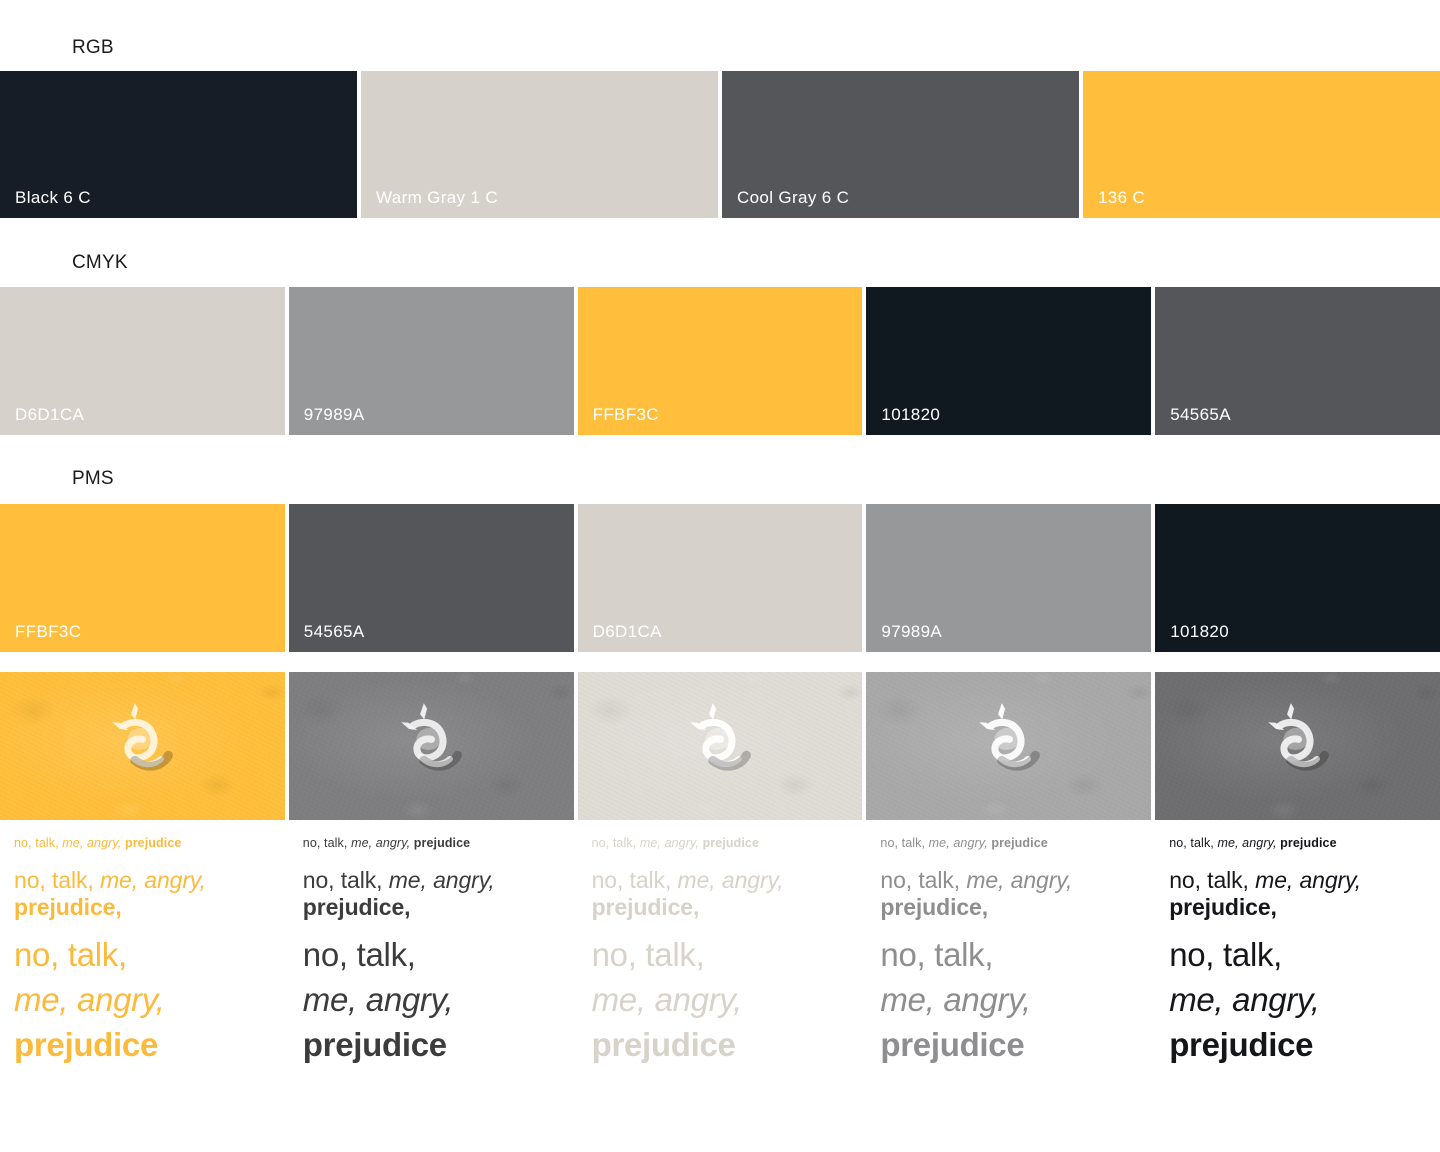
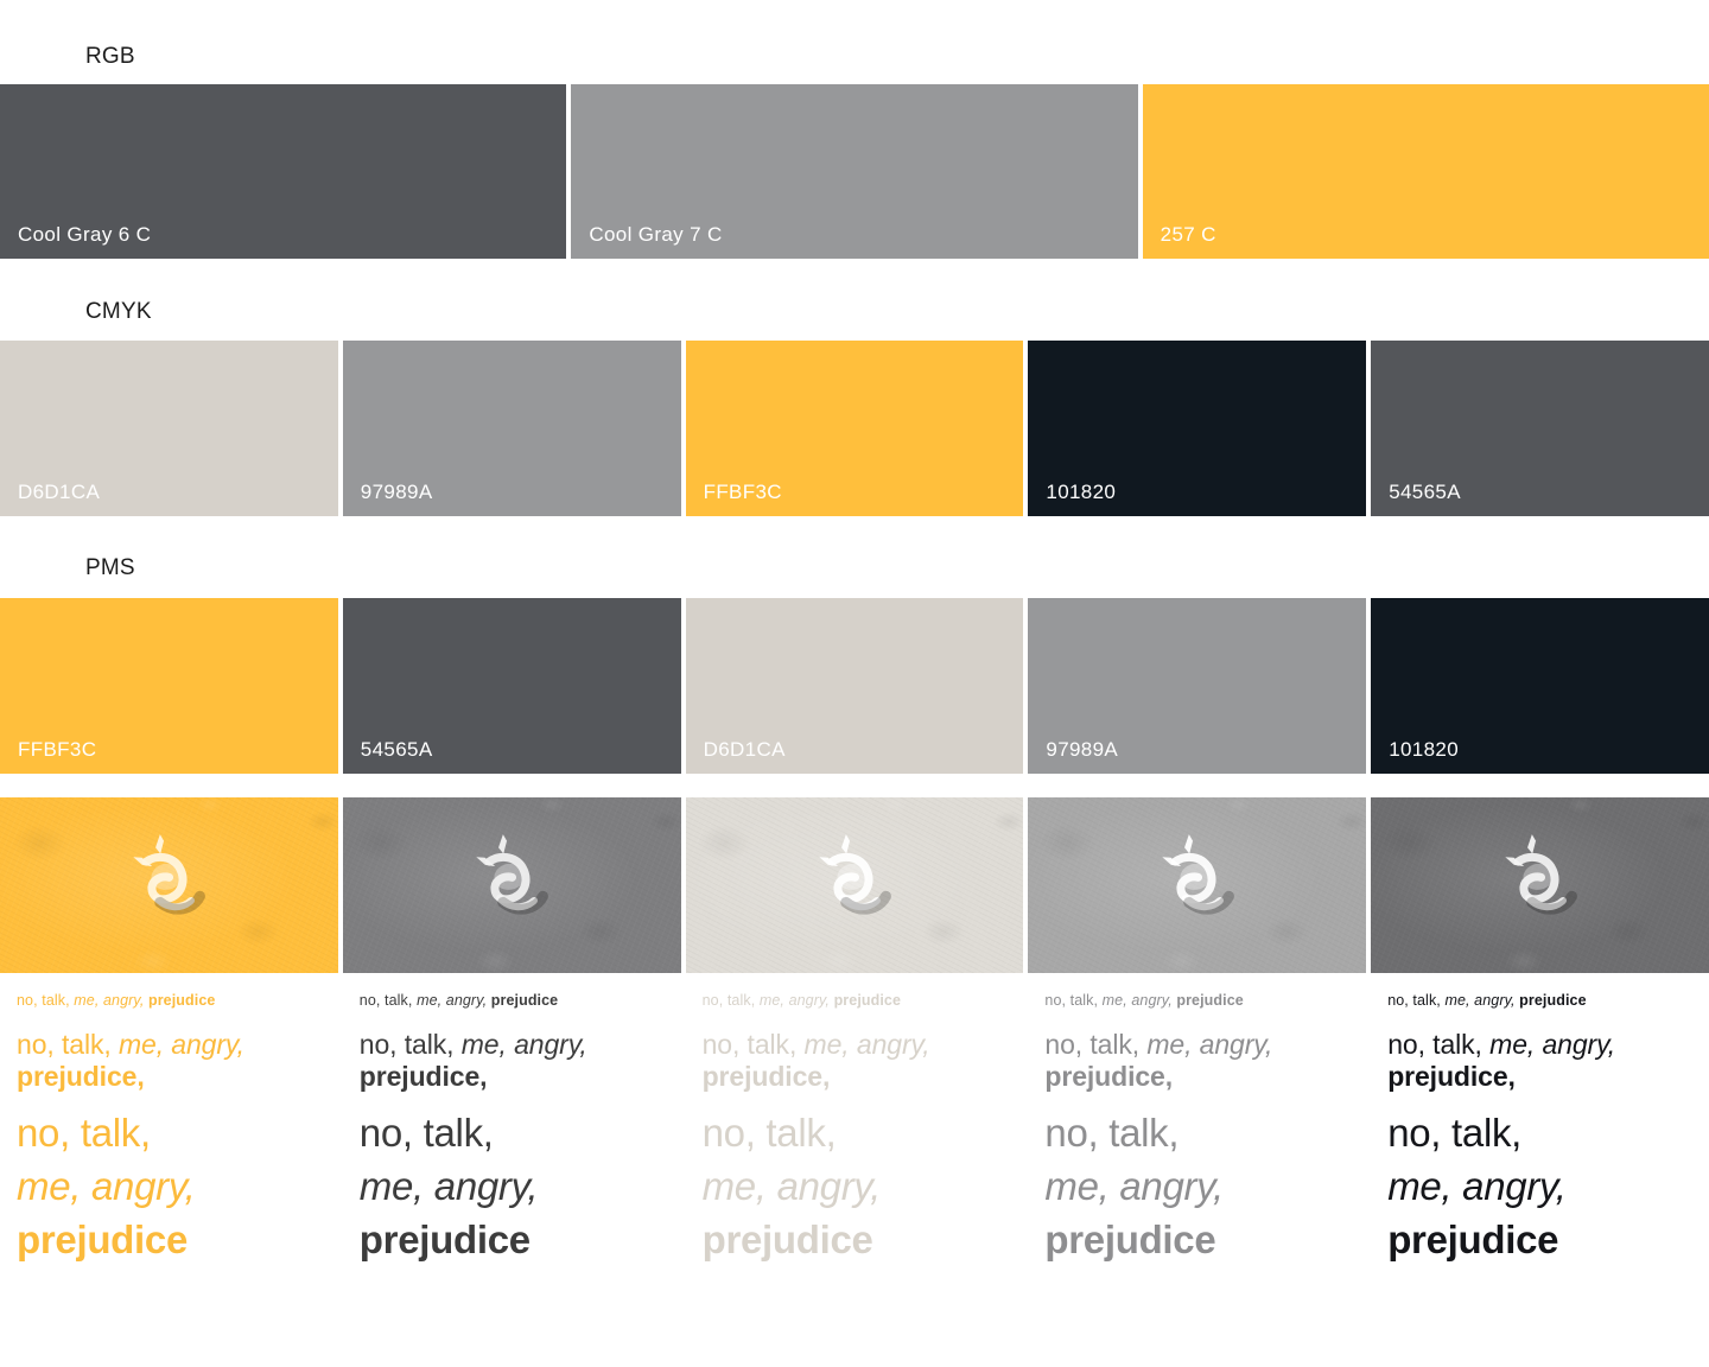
  RGB
- Black 6 C
- Warm Gray 1 C
  Cool Gray 6 C
+ Cool Gray 7 C
- 136 C
+ 257 C
  CMYK
  D6D1CA
  97989A
  FFBF3C
  101820
  54565A
  PMS
  FFBF3C
  54565A
  D6D1CA
  97989A
  101820
  no, talk, me, angry, prejudice
  no, talk, me, angry,
  prejudice,
  no, talk,
  me, angry,
  prejudice
  no, talk, me, angry, prejudice
  no, talk, me, angry,
  prejudice,
  no, talk,
  me, angry,
  prejudice
  no, talk, me, angry, prejudice
  no, talk, me, angry,
  prejudice,
  no, talk,
  me, angry,
  prejudice
  no, talk, me, angry, prejudice
  no, talk, me, angry,
  prejudice,
  no, talk,
  me, angry,
  prejudice
  no, talk, me, angry, prejudice
  no, talk, me, angry,
  prejudice,
  no, talk,
  me, angry,
  prejudice
